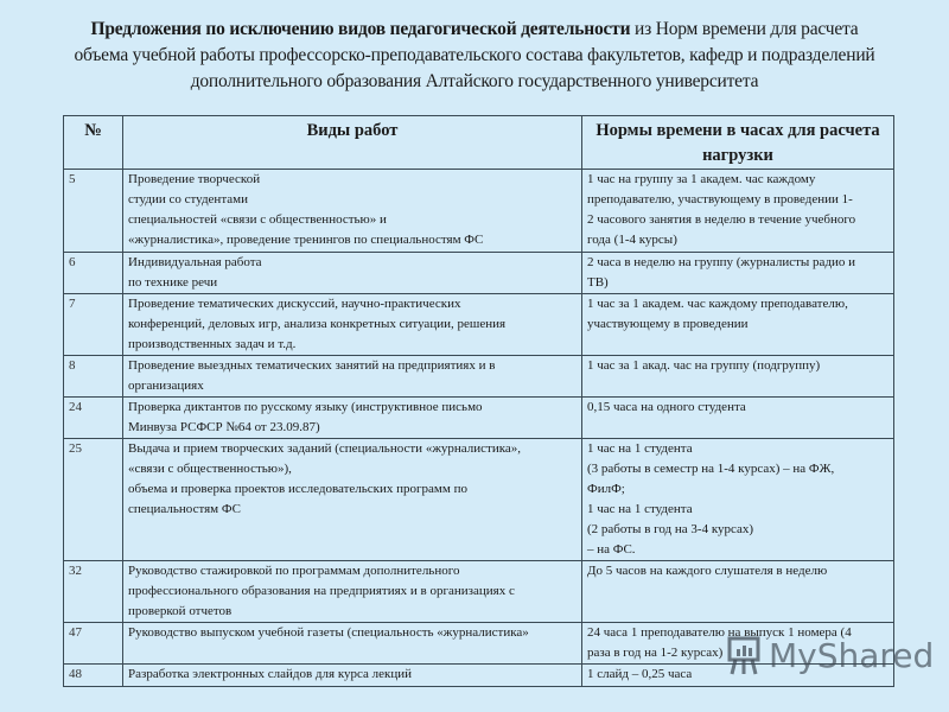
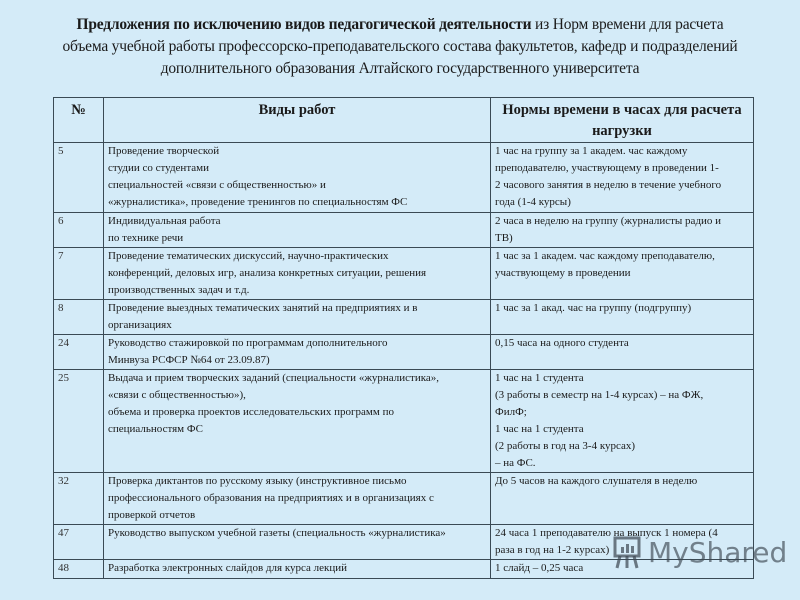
  Предложения по исключению видов педагогической деятельности из Норм времени для расчета
  объема учебной работы профессорско-преподавательского состава факультетов, кафедр и подразделений
  дополнительного образования Алтайского государственного университета
  №	Виды работ	Нормы времени в часах для расчета нагрузки
  5	Проведение творческойстудии со студентамиспециальностей «связи с общественностью» и«журналистика», проведение тренингов по специальностям ФС	1 час на группу за 1 академ. час каждомупреподавателю, участвующему в проведении 1-2 часового занятия в неделю в течение учебногогода (1-4 курсы)
  6	Индивидуальная работапо технике речи	2 часа в неделю на группу (журналисты радио иТВ)
  7	Проведение тематических дискуссий, научно-практическихконференций, деловых игр, анализа конкретных ситуации, решенияпроизводственных задач и т.д.	1 час за 1 академ. час каждому преподавателю,участвующему в проведении
  8	Проведение выездных тематических занятий на предприятиях и ворганизациях	1 час за 1 акад. час на группу (подгруппу)
- 24	Проверка диктантов по русскому языку (инструктивное письмоМинвуза РСФСР №64 от 23.09.87)	0,15 часа на одного студента
+ 24	Руководство стажировкой по программам дополнительногоМинвуза РСФСР №64 от 23.09.87)	0,15 часа на одного студента
  25	Выдача и прием творческих заданий (специальности «журналистика»,«связи с общественностью»),объема и проверка проектов исследовательских программ поспециальностям ФС	1 час на 1 студента(3 работы в семестр на 1-4 курсах) – на ФЖ,ФилФ;1 час на 1 студента(2 работы в год на 3-4 курсах)– на ФС.
- 32	Руководство стажировкой по программам дополнительногопрофессионального образования на предприятиях и в организациях спроверкой отчетов	До 5 часов на каждого слушателя в неделю
+ 32	Проверка диктантов по русскому языку (инструктивное письмопрофессионального образования на предприятиях и в организациях спроверкой отчетов	До 5 часов на каждого слушателя в неделю
  47	Руководство выпуском учебной газеты (специальность «журналистика»	24 часа 1 преподавателю на выпуск 1 номера (4раза в год на 1-2 курсах)
  48	Разработка электронных слайдов для курса лекций	1 слайд – 0,25 часа
  MyShared
